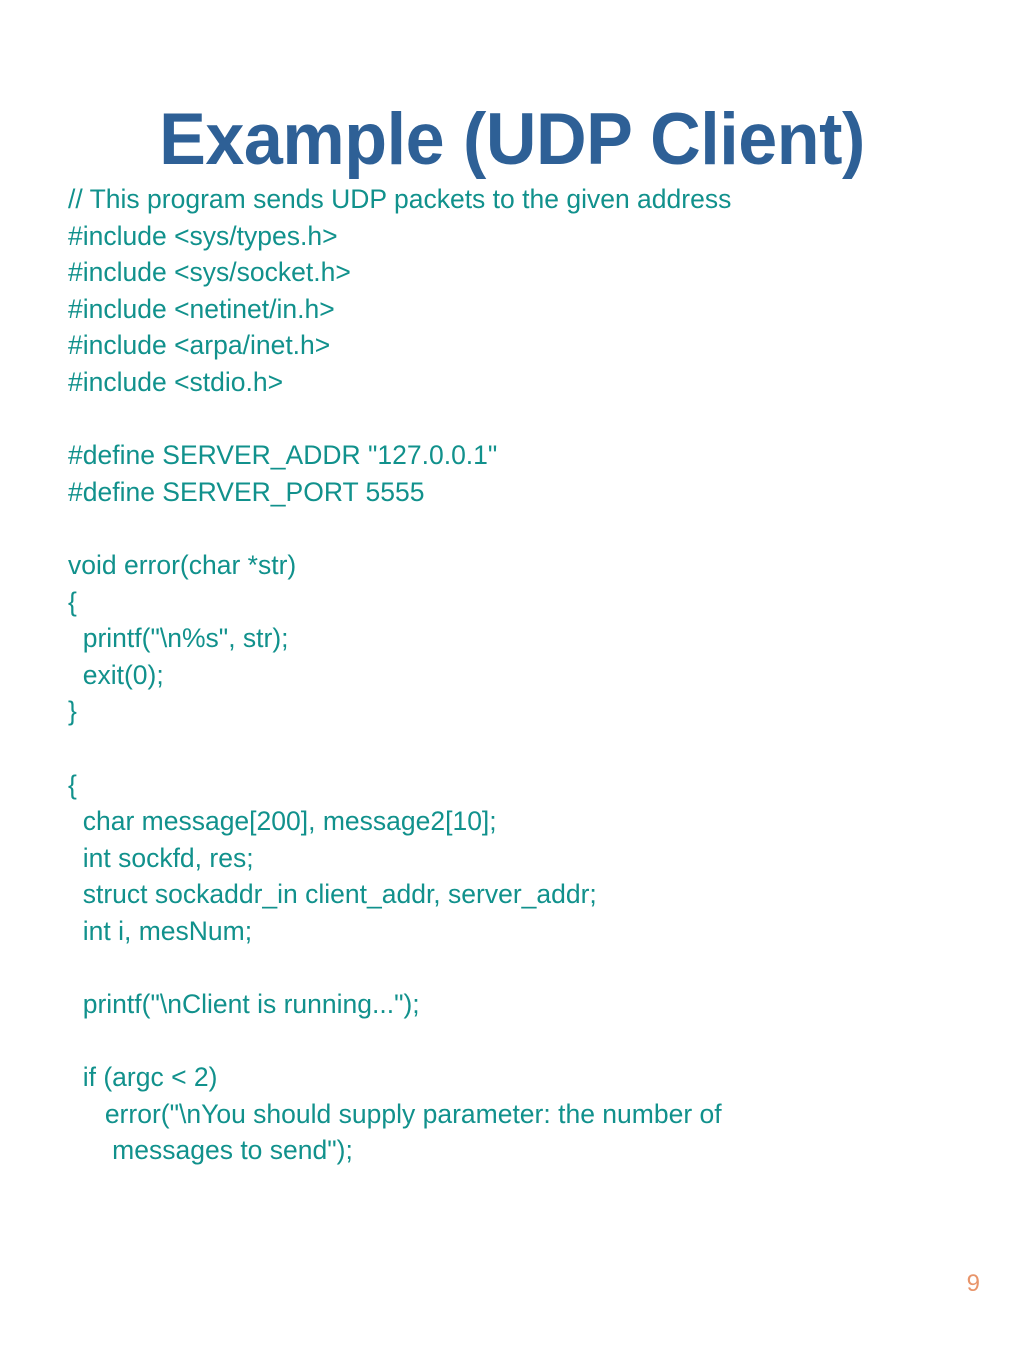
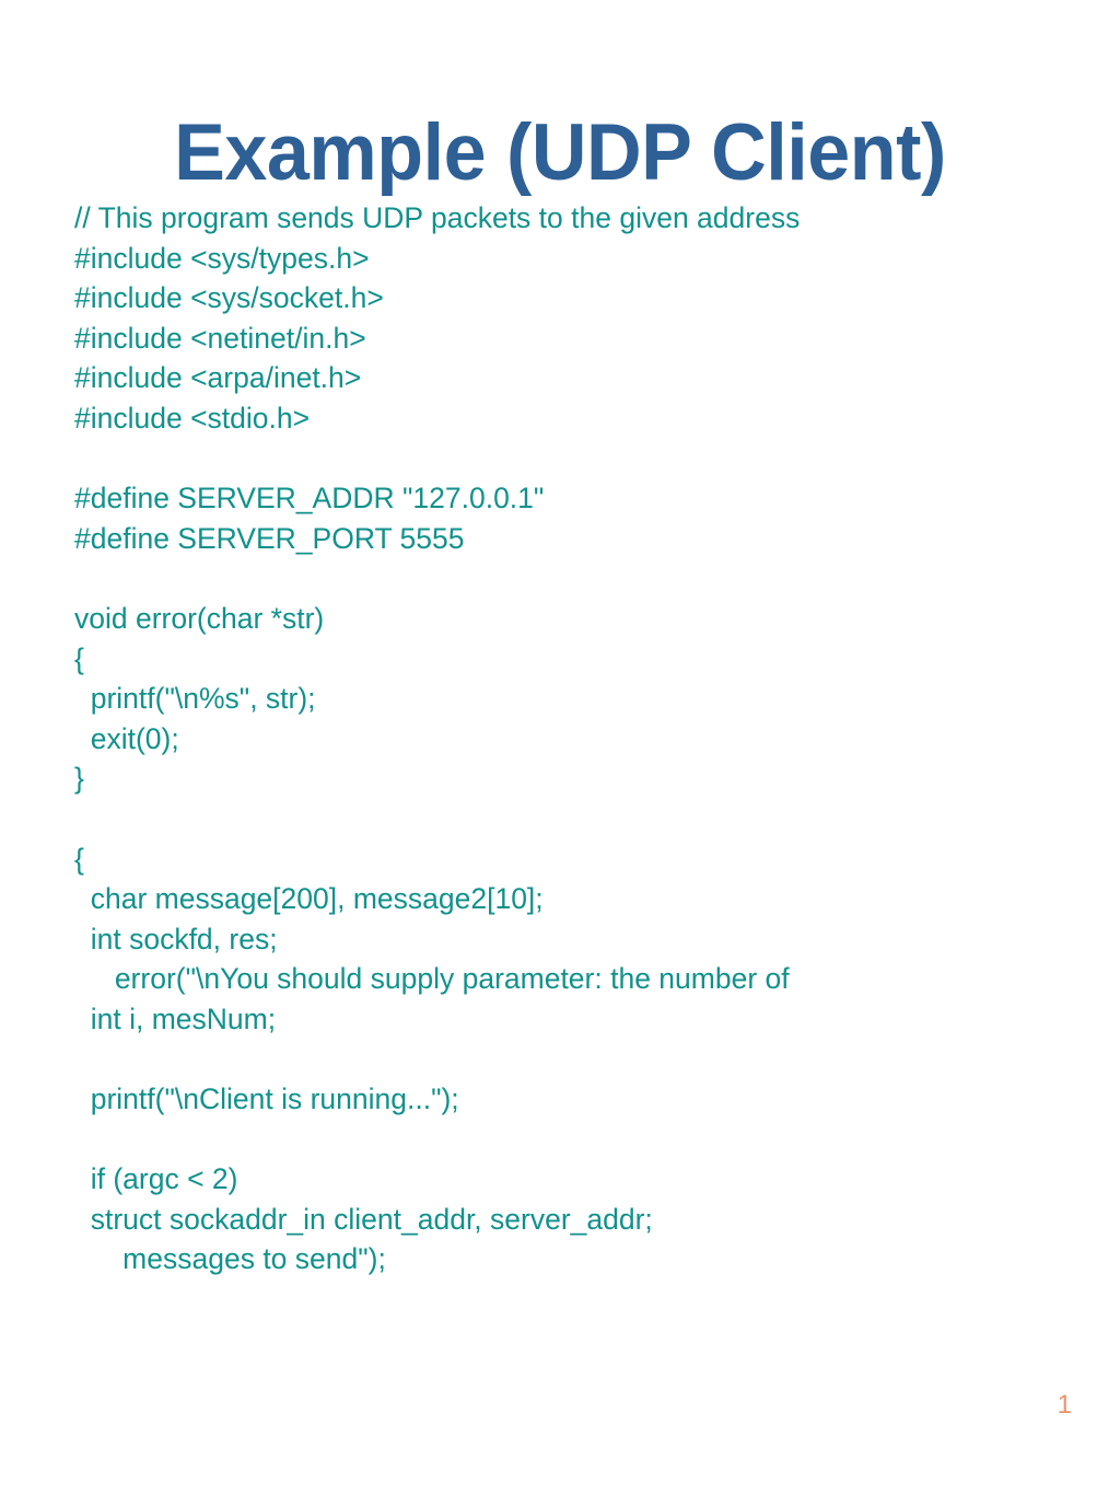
  Example (UDP Client)
  // This program sends UDP packets to the given address
  #include <sys/types.h>
  #include <sys/socket.h>
  #include <netinet/in.h>
  #include <arpa/inet.h>
  #include <stdio.h>
  #define SERVER_ADDR "127.0.0.1"
  #define SERVER_PORT 5555
  void error(char *str)
  {
  printf("\n%s", str);
  exit(0);
  }
  {
  char message[200], message2[10];
  int sockfd, res;
- struct sockaddr_in client_addr, server_addr;
+ error("\nYou should supply parameter: the number of
  int i, mesNum;
  printf("\nClient is running...");
  if (argc < 2)
- error("\nYou should supply parameter: the number of
+ struct sockaddr_in client_addr, server_addr;
  messages to send");
- 9
+ 1
